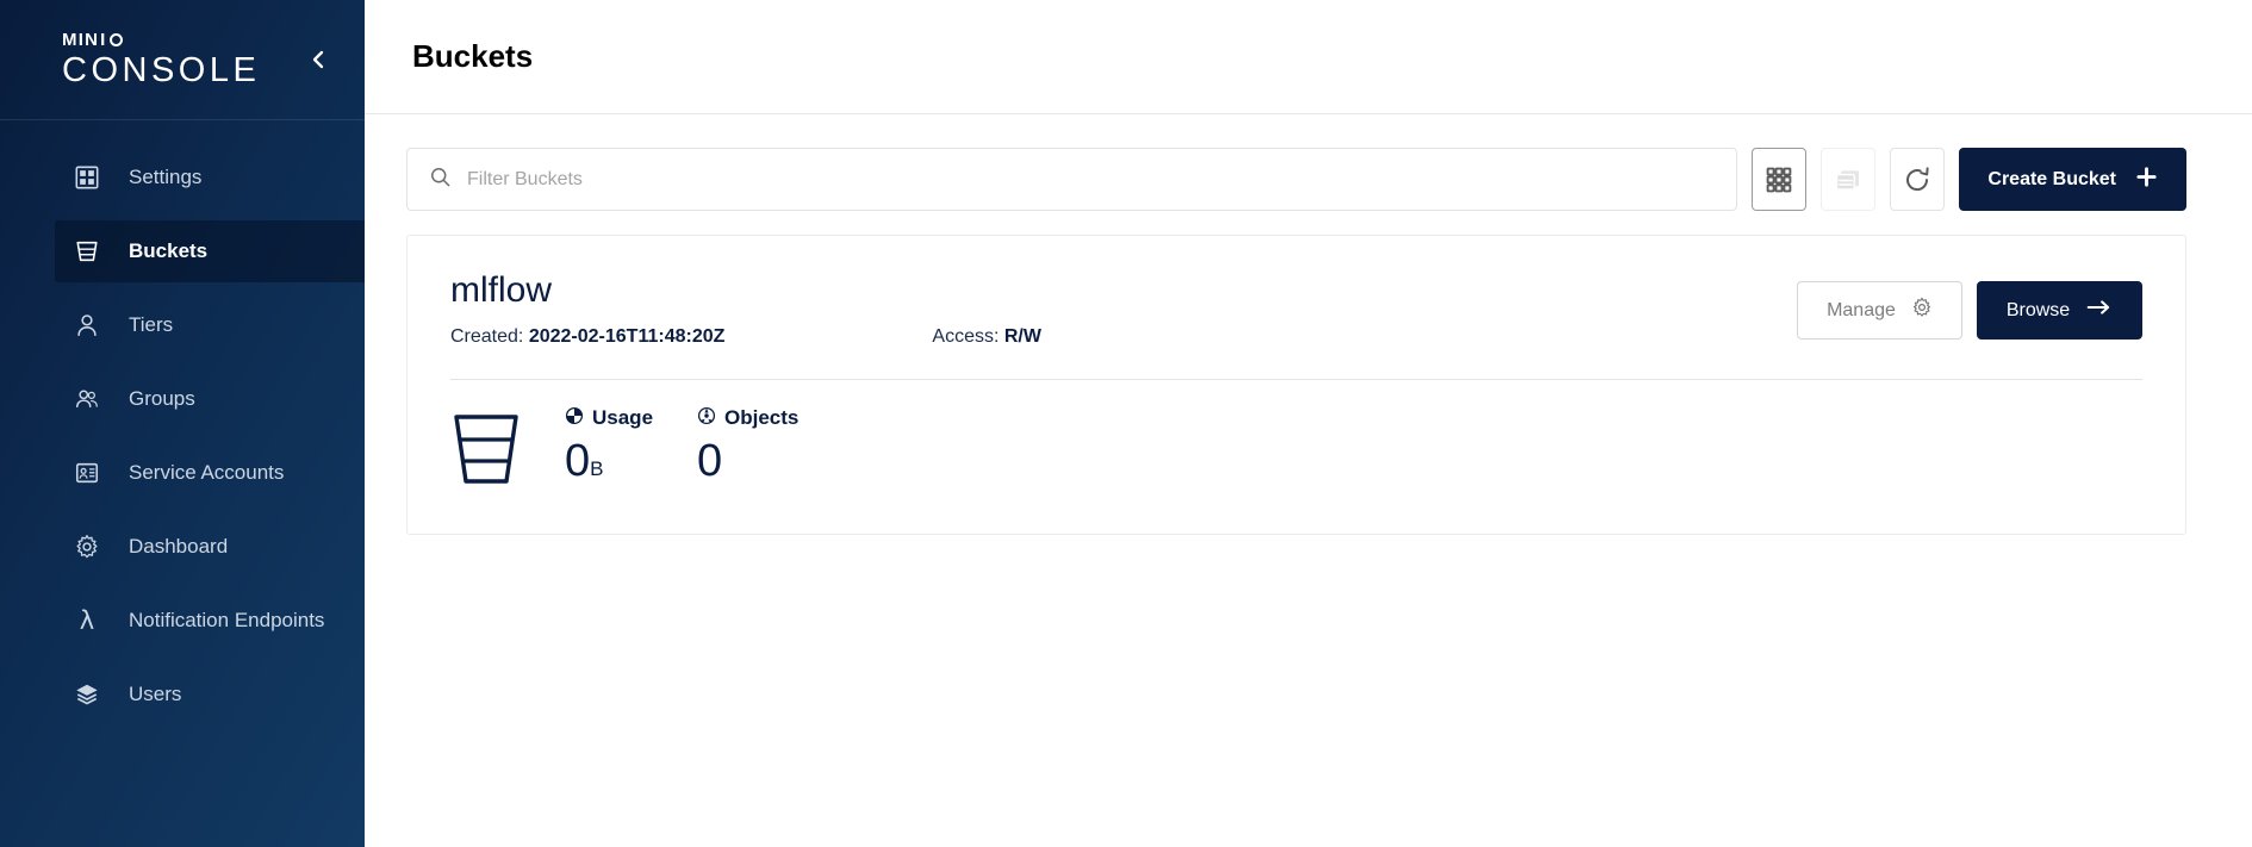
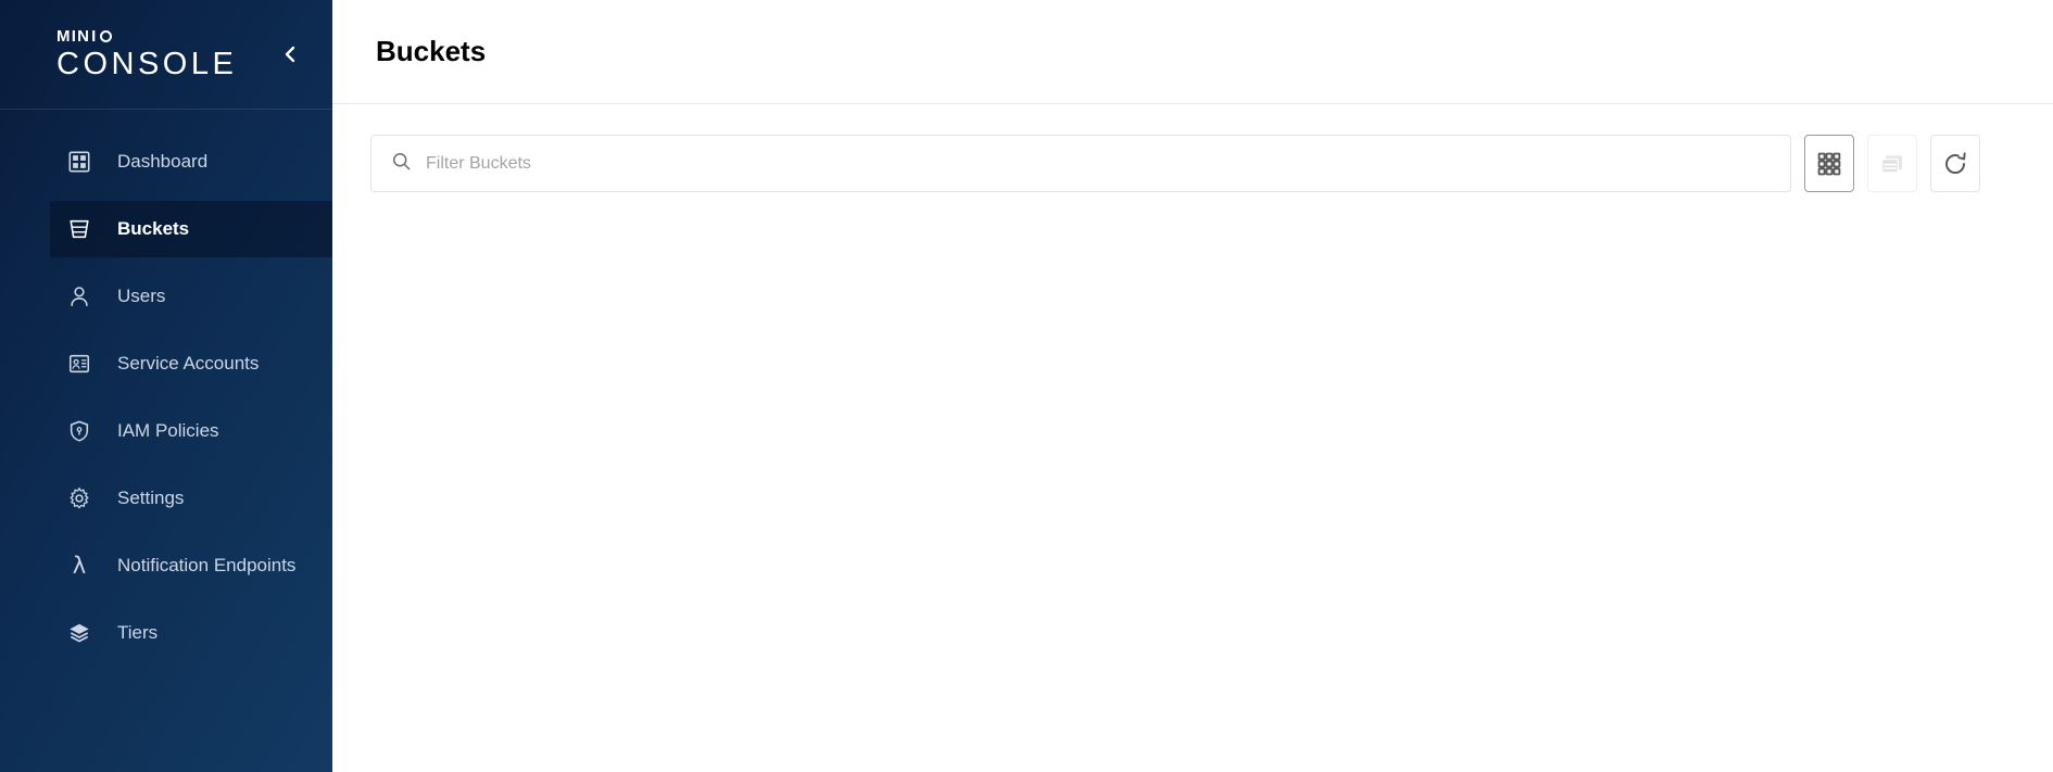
  MIN
  I
  CONSOLE
- Settings
+ Dashboard
  Buckets
- Tiers
+ Users
- Groups
  Service Accounts
+ IAM Policies
- Dashboard
+ Settings
  λ
  Notification Endpoints
- Users
+ Tiers
  Buckets
  Filter Buckets
- Create Bucket
- mlflow
- Created: 2022-02-16T11:48:20Z
- Access: R/W
- Manage
- Browse
- Usage
- 0B
- Objects
- 0
